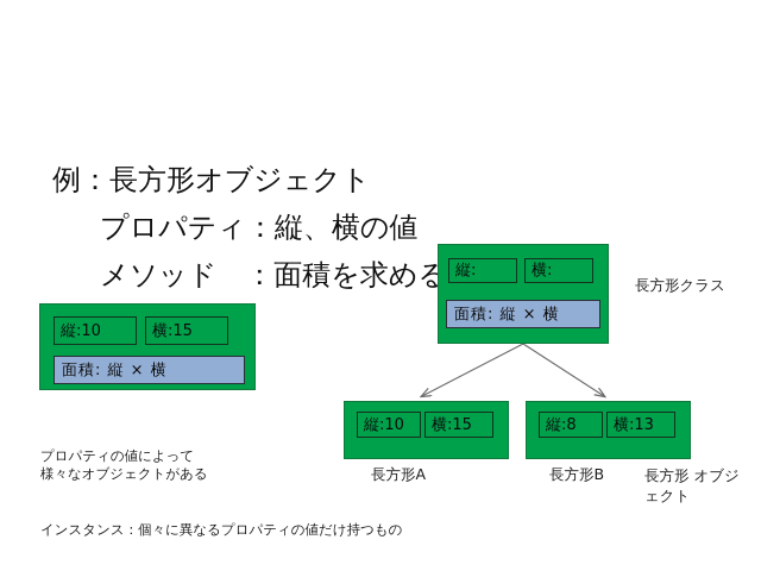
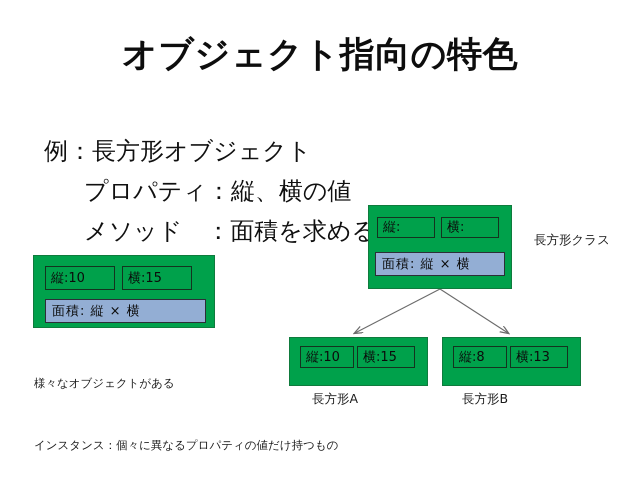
+ オブジェクト指向の特色
  例：長方形オブジェクト
  プロパティ：縦、横の値
  メソッド ：面積を求める
  縦:
  横:
  面積: 縦 × 横
  長方形クラス
  縦:10
  横:15
  面積: 縦 × 横
  縦:10
  横:15
  長方形A
  縦:8
  横:13
  長方形B
- 長方形 オブジェクト
- プロパティの値によって
  様々なオブジェクトがある
  インスタンス：個々に異なるプロパティの値だけ持つもの
